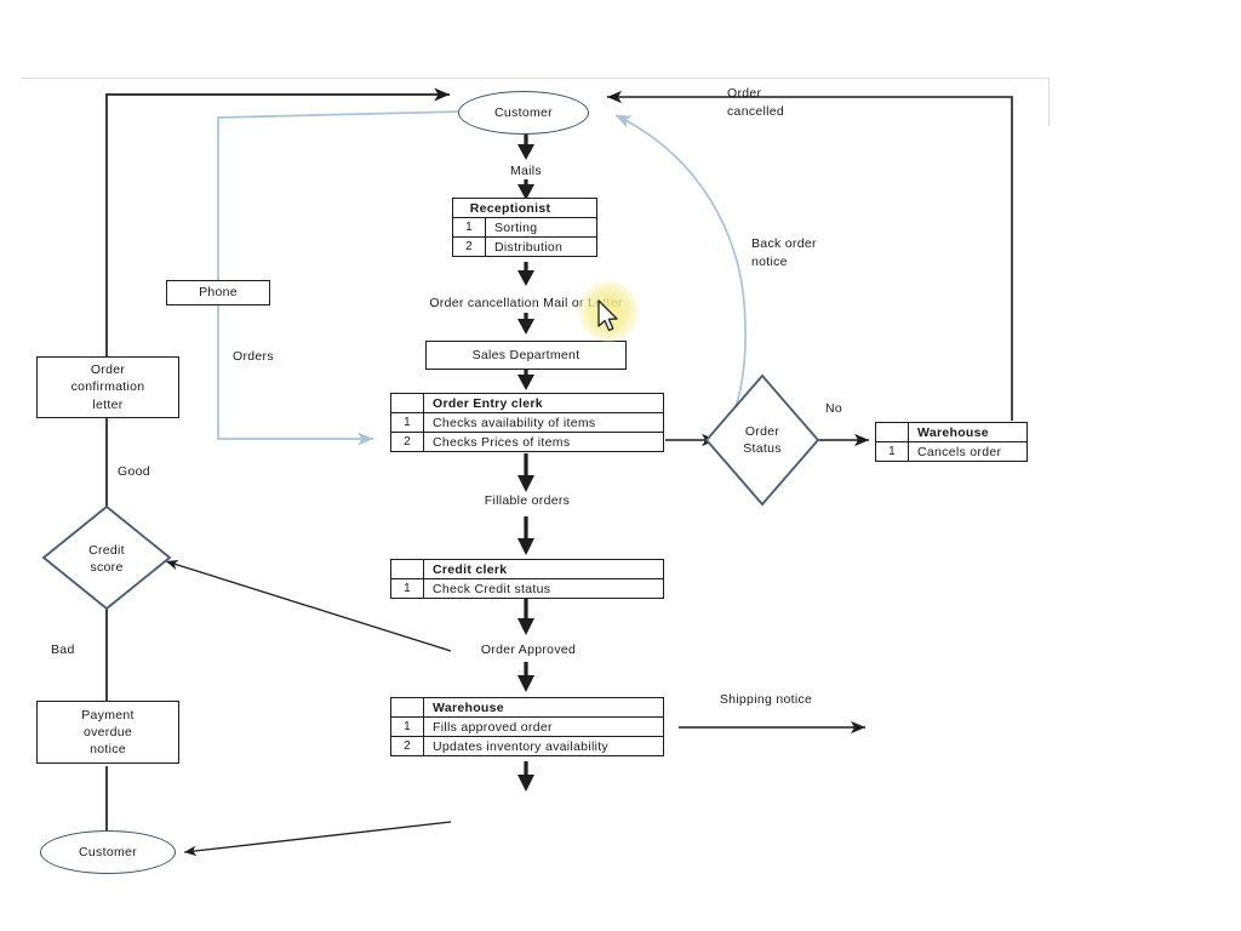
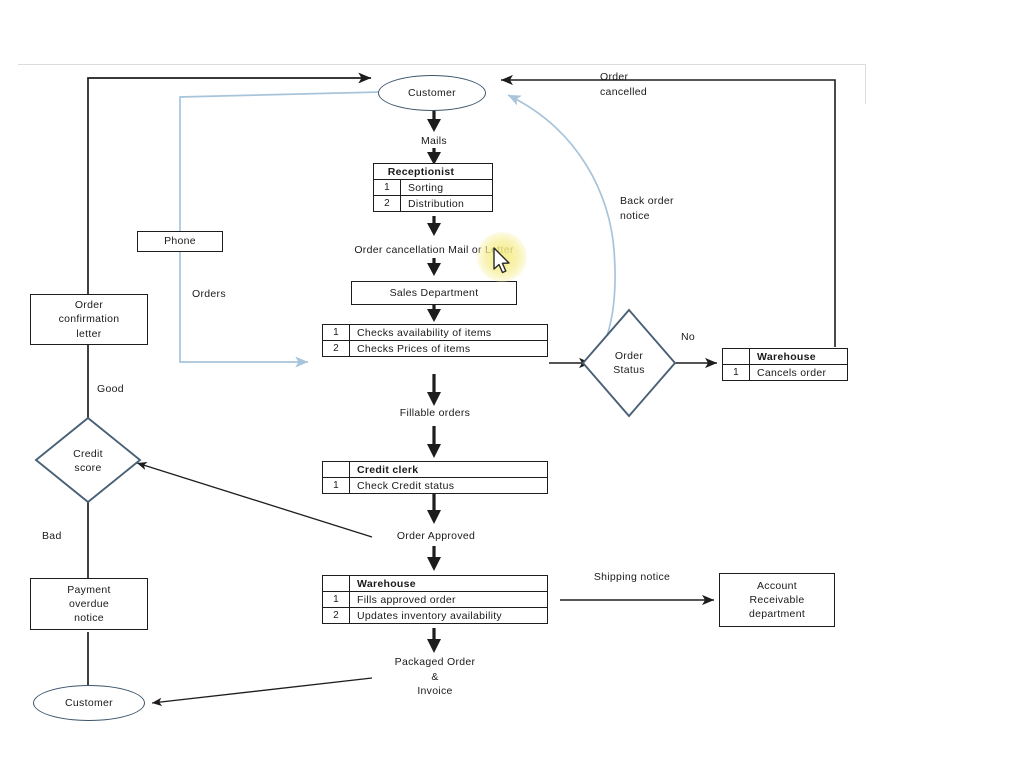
  Customer
  Mails
  Receptionist
  1
  Sorting
  2
  Distribution
  Order cancellation Mail o
  Sales Department
- Order Entry clerk
  1
  Checks availability of items
  2
  Checks Prices of items
  Order
  Status
  No
  Warehouse
  1
  Cancels order
  Order
  cancelled
  Back order
  notice
  Phone
  Orders
  Order
  confirmation
  letter
  Good
  Credit
  score
  Bad
  Payment
  overdue
  notice
  Customer
  Fillable orders
  Credit clerk
  1
  Check Credit status
  Order Approved
  Warehouse
  1
  Fills approved order
  2
  Updates inventory availability
  Shipping notice
+ Account
+ Receivable
+ department
+ Packaged Order
+ &
+ Invoice
